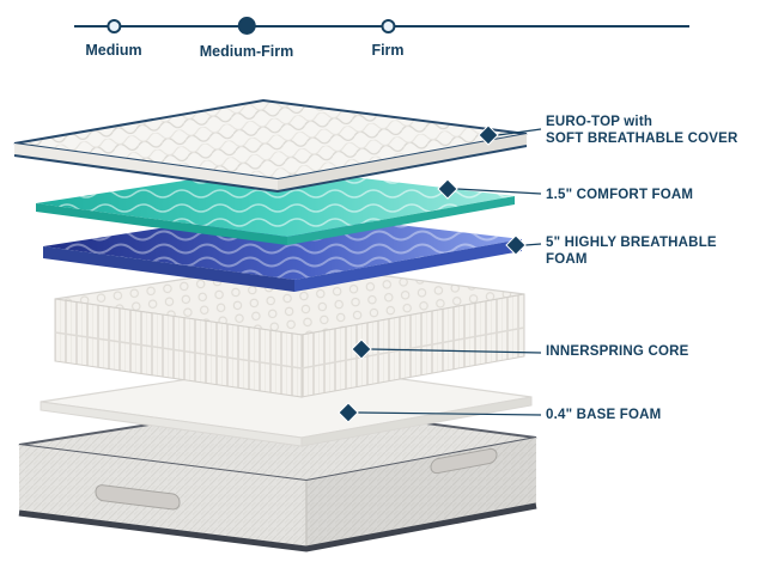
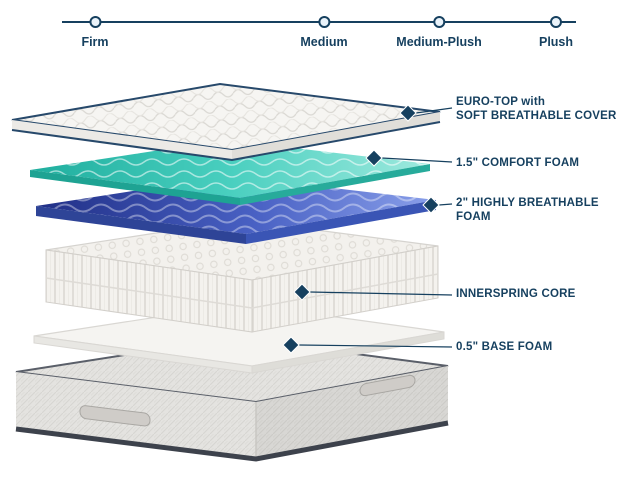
- Medium
+ Firm
- Medium-Firm
- Firm
+ Medium
+ Medium-Plush
+ Plush
  EURO-TOP with
  SOFT BREATHABLE COVER
  1.5" COMFORT FOAM
- 5" HIGHLY BREATHABLE
+ 2" HIGHLY BREATHABLE
  FOAM
  INNERSPRING CORE
- 0.4" BASE FOAM
+ 0.5" BASE FOAM
